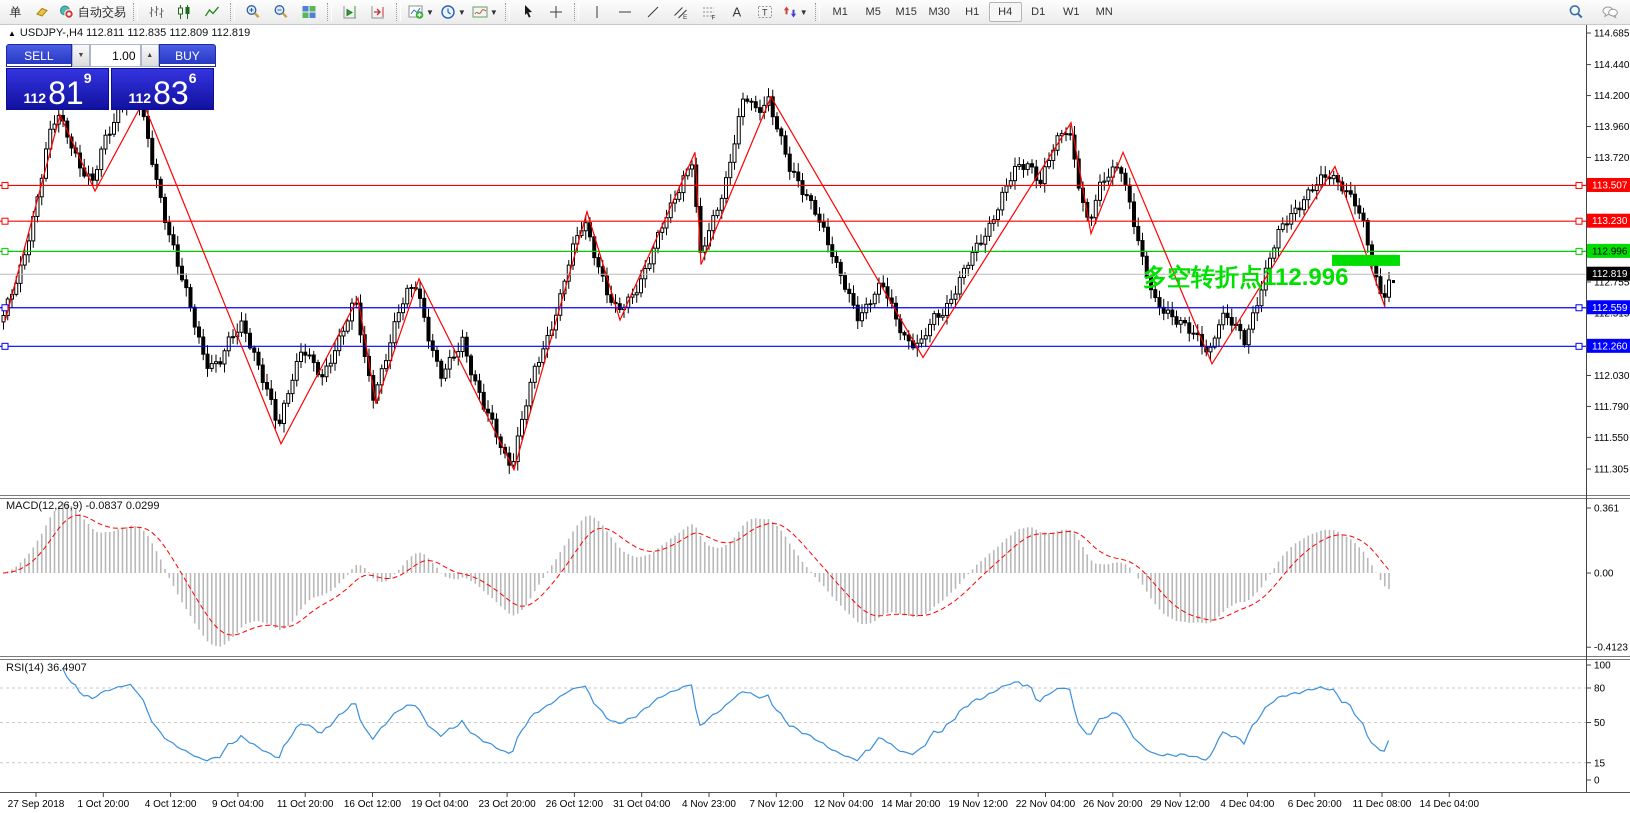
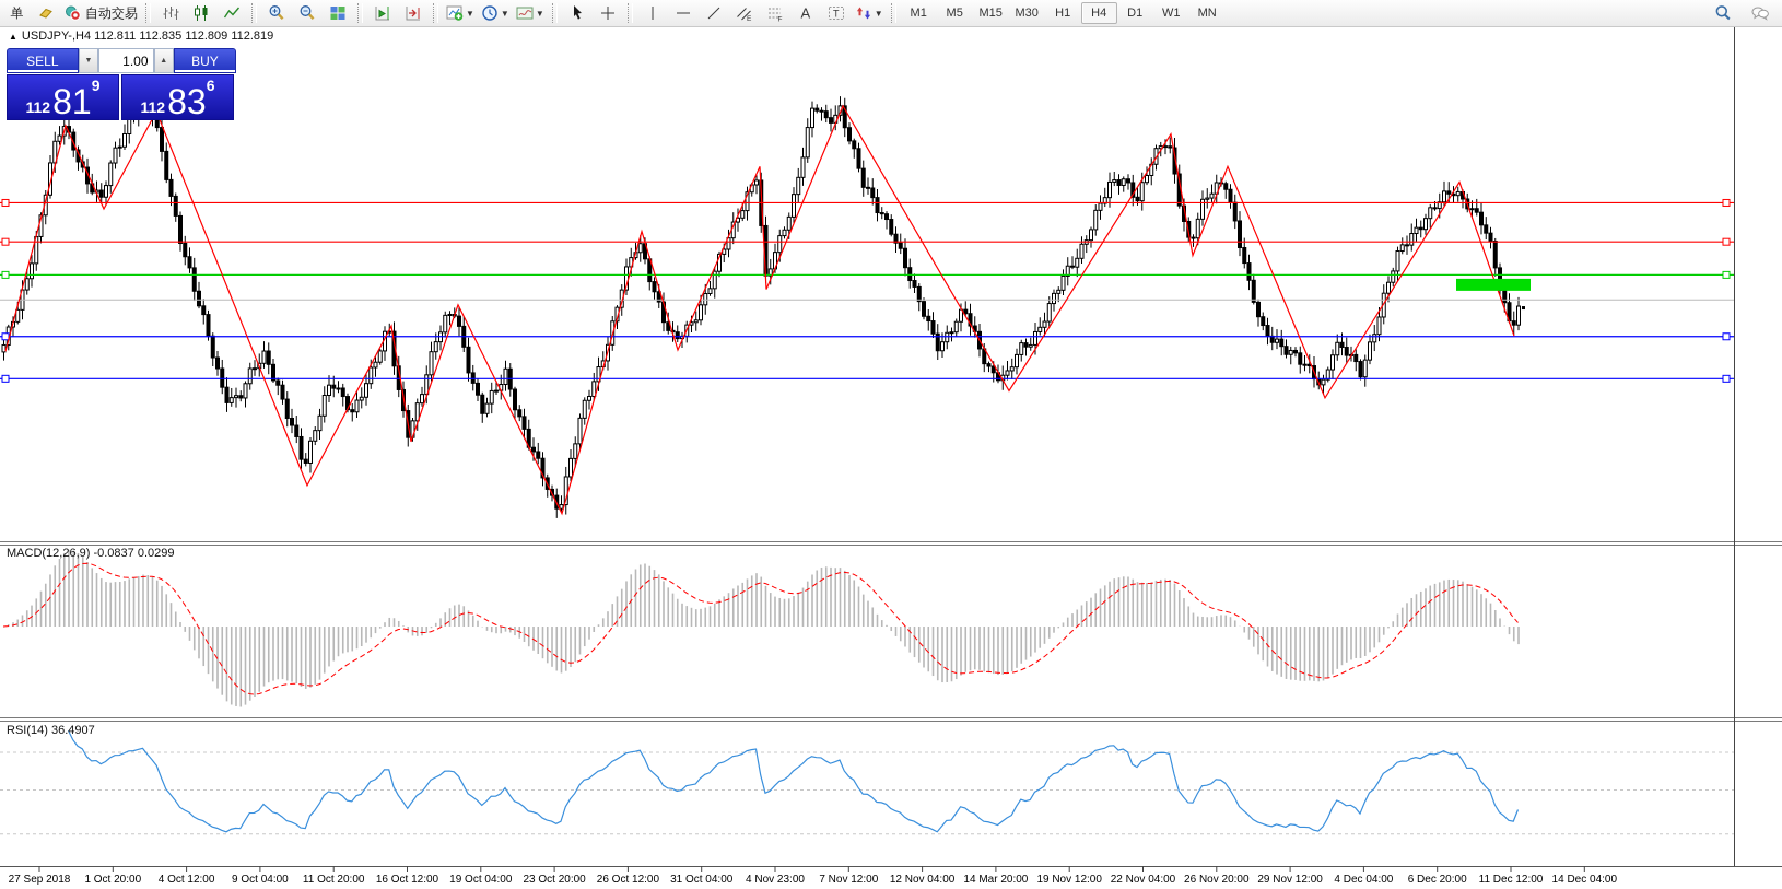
- 114.685
- 114.440
- 114.200
- 113.960
- 113.720
- 112.755
- 112.030
- 111.790
- 111.550
- 111.305
- 113.507
- 113.230
- 112.996
- 112.819
- 112.559
- 112.260
- 0.361
- 0.00
- -0.4123
- 100
- 80
- 50
- 15
- 0
  27 Sep 2018
  1 Oct 20:00
  4 Oct 12:00
  9 Oct 04:00
  11 Oct 20:00
  16 Oct 12:00
  19 Oct 04:00
  23 Oct 20:00
  26 Oct 12:00
  31 Oct 04:00
  4 Nov 23:00
  7 Nov 12:00
  12 Nov 04:00
  14 Mar 20:00
  19 Nov 12:00
  22 Nov 04:00
  26 Nov 20:00
  29 Nov 12:00
  4 Dec 04:00
  6 Dec 20:00
- 11 Dec 08:00
+ 11 Dec 12:00
  14 Dec 04:00
  单
  自动交易
  ▼
  ▼
  ▼
  A
  T
  ▼
  M1
  M5
  M15
  M30
  H1
  H4
  D1
  W1
  MN
  ▲ USDJPY-,H4 112.811 112.835 112.809 112.819
  SELL
  1.00
  BUY
  112
  81
  9
  112
  83
  6
  MACD(12,26,9) -0.0837 0.0299
  RSI(14) 36.4907
- 多空转折点112.996
